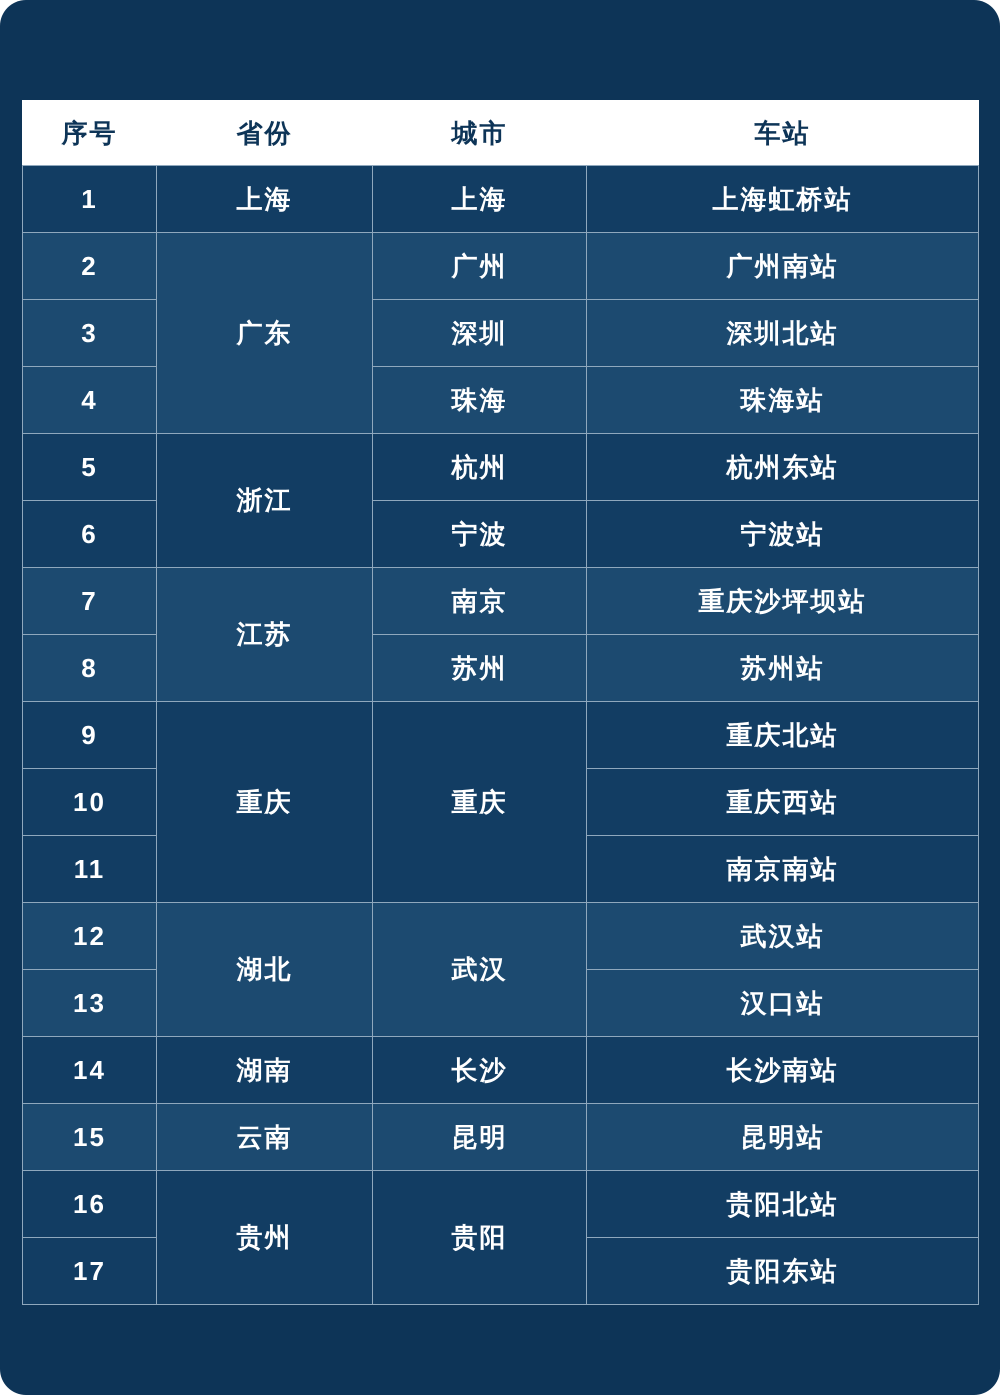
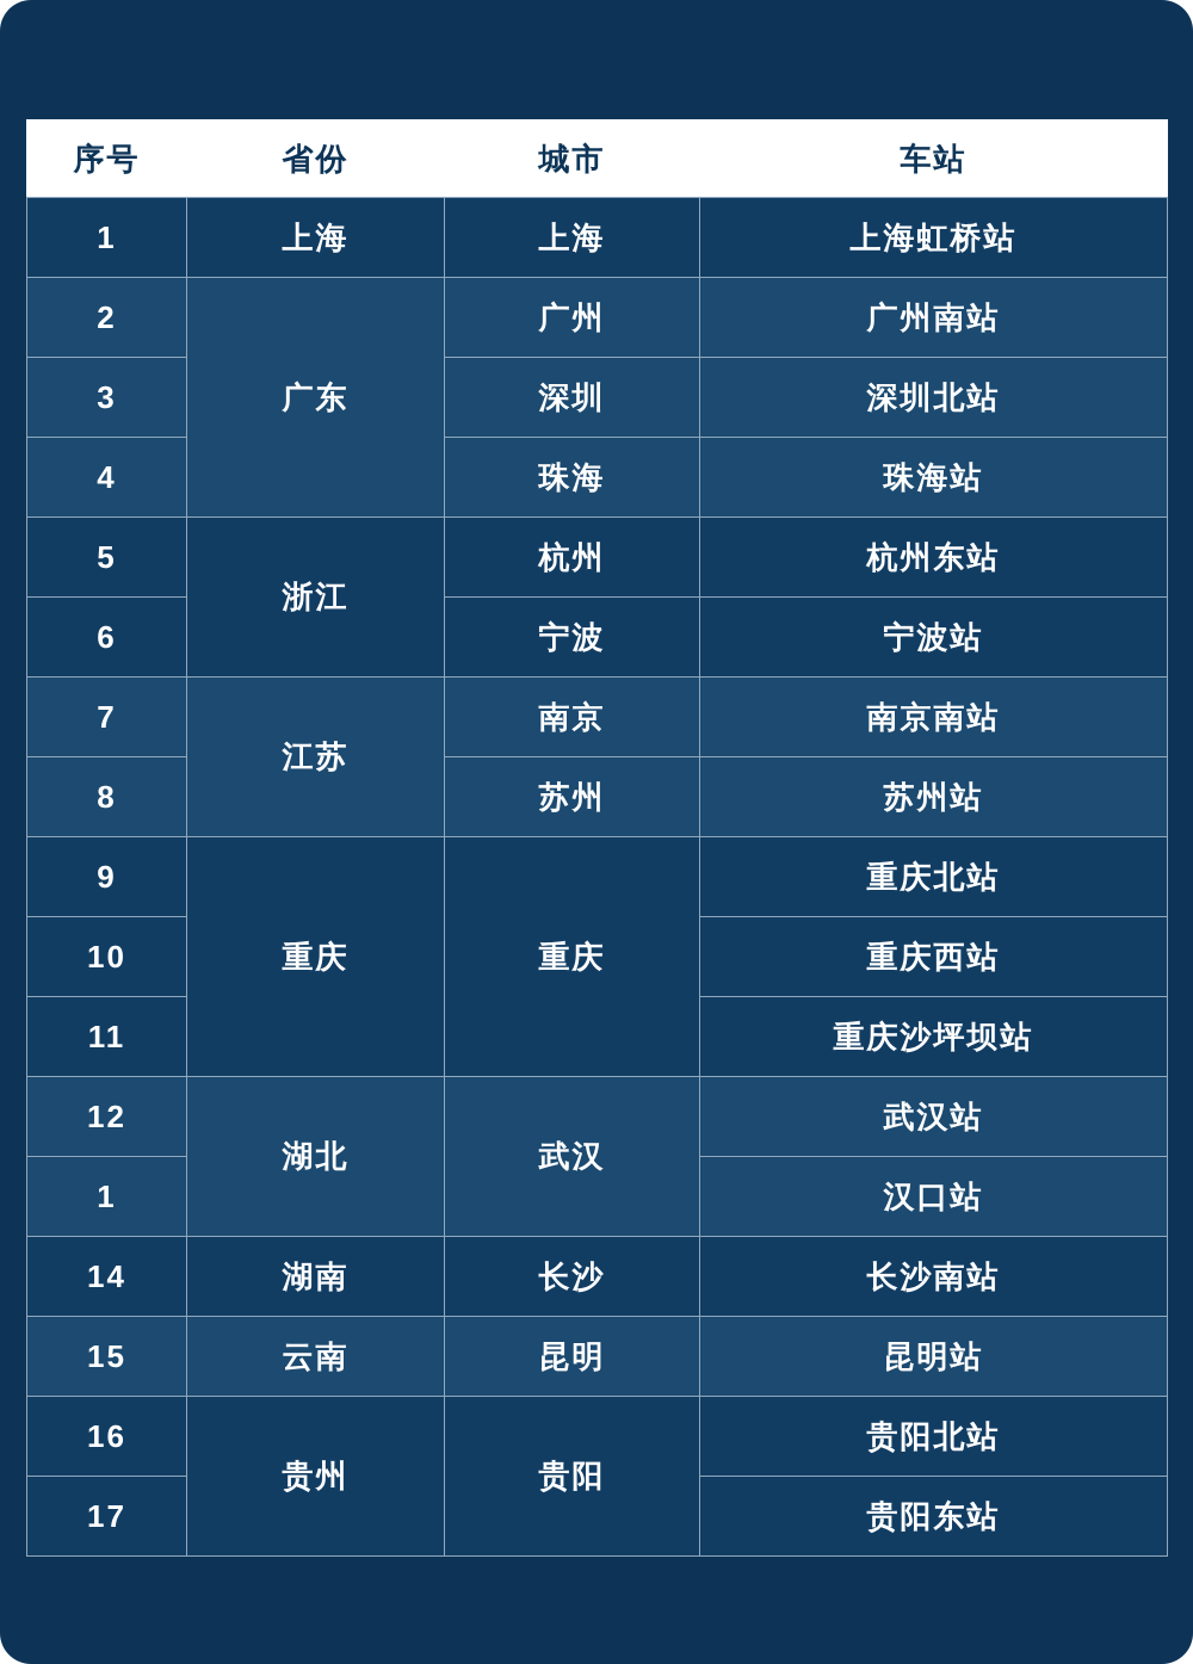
  序号	省份	城市	车站
  1	上海	上海	上海虹桥站
  2	广东	广州	广州南站
  3	深圳	深圳北站
  4	珠海	珠海站
  5	浙江	杭州	杭州东站
  6	宁波	宁波站
- 7	江苏	南京	重庆沙坪坝站
+ 7	江苏	南京	南京南站
  8	苏州	苏州站
  9	重庆	重庆	重庆北站
  10	重庆西站
- 11	南京南站
+ 11	重庆沙坪坝站
  12	湖北	武汉	武汉站
- 13	汉口站
+ 1	汉口站
  14	湖南	长沙	长沙南站
  15	云南	昆明	昆明站
  16	贵州	贵阳	贵阳北站
  17	贵阳东站
